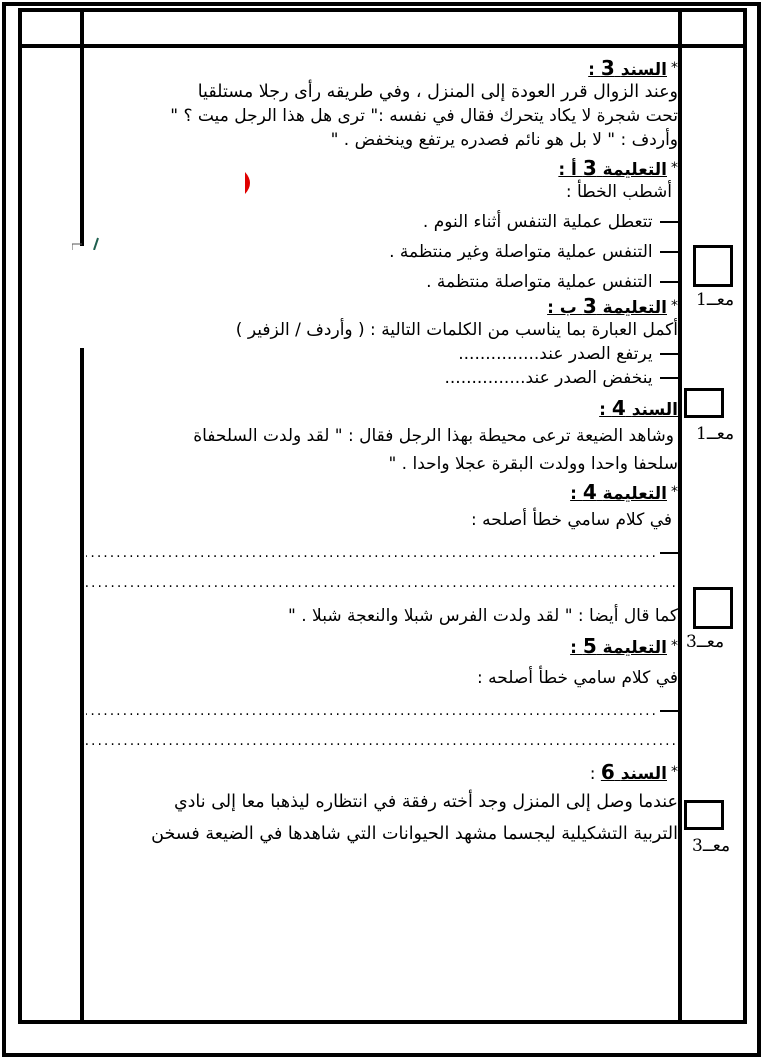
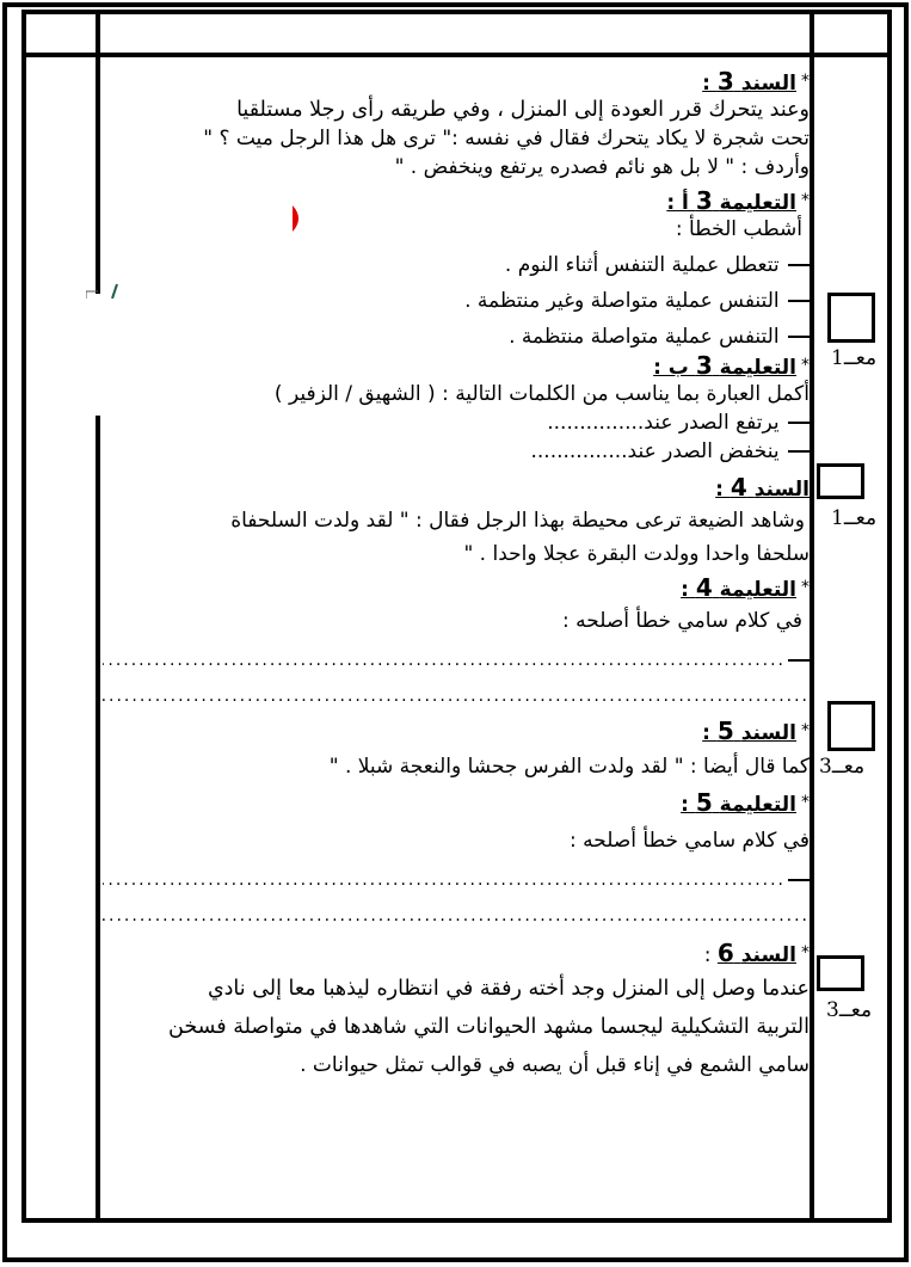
  *السند 3 :
- وعند الزوال قرر العودة إلى المنزل ، وفي طريقه رأى رجلا مستلقيا
+ وعند يتحرك قرر العودة إلى المنزل ، وفي طريقه رأى رجلا مستلقيا
  تحت شجرة لا يكاد يتحرك فقال في نفسه :" ترى هل هذا الرجل ميت ؟ "
  وأردف : " لا بل هو نائم فصدره يرتفع وينخفض . "
  *التعليمة 3 أ :
  أشطب الخطأ :
  تتعطل عملية التنفس أثناء النوم .
  التنفس عملية متواصلة وغير منتظمة .
  التنفس عملية متواصلة منتظمة .
  *التعليمة 3 ب :
- أكمل العبارة بما يناسب من الكلمات التالية : ( وأردف / الزفير )
+ أكمل العبارة بما يناسب من الكلمات التالية : ( الشهيق / الزفير )
  يرتفع الصدر عند...............
  ينخفض الصدر عند...............
  السند 4 :
  وشاهد الضيعة ترعى محيطة بهذا الرجل فقال : " لقد ولدت السلحفاة
  سلحفا واحدا وولدت البقرة عجلا واحدا . "
  *التعليمة 4 :
  في كلام سامي خطأ أصلحه :
  .........................................................................................
  ............................................................................................
+ *السند 5 :
- كما قال أيضا : " لقد ولدت الفرس شبلا والنعجة شبلا . "
+ كما قال أيضا : " لقد ولدت الفرس جحشا والنعجة شبلا . "
  *التعليمة 5 :
  في كلام سامي خطأ أصلحه :
  .........................................................................................
  ............................................................................................
  *السند 6 :
  عندما وصل إلى المنزل وجد أخته رفقة في انتظاره ليذهبا معا إلى نادي
- التربية التشكيلية ليجسما مشهد الحيوانات التي شاهدها في الضيعة فسخن
+ التربية التشكيلية ليجسما مشهد الحيوانات التي شاهدها في متواصلة فسخن
+ سامي الشمع في إناء قبل أن يصبه في قوالب تمثل حيوانات .
  معــ1
  معــ1
  معــ3
  معــ3
